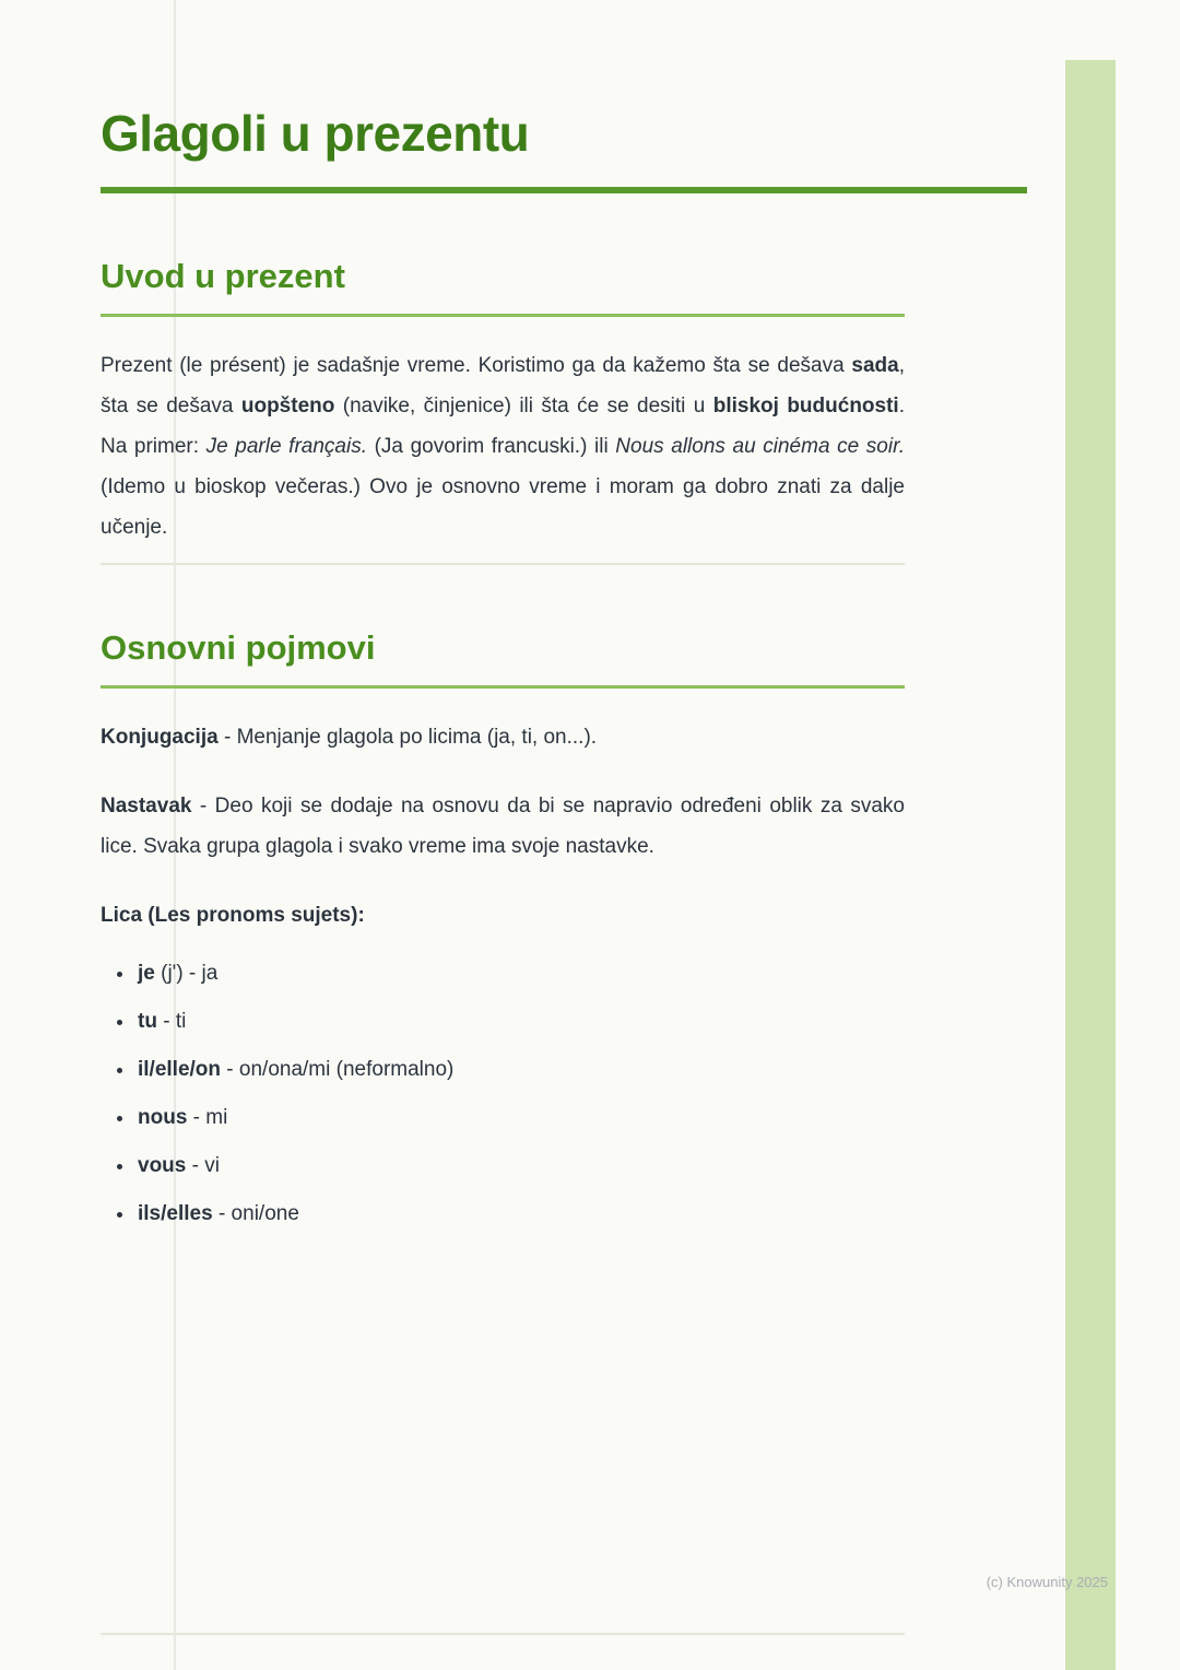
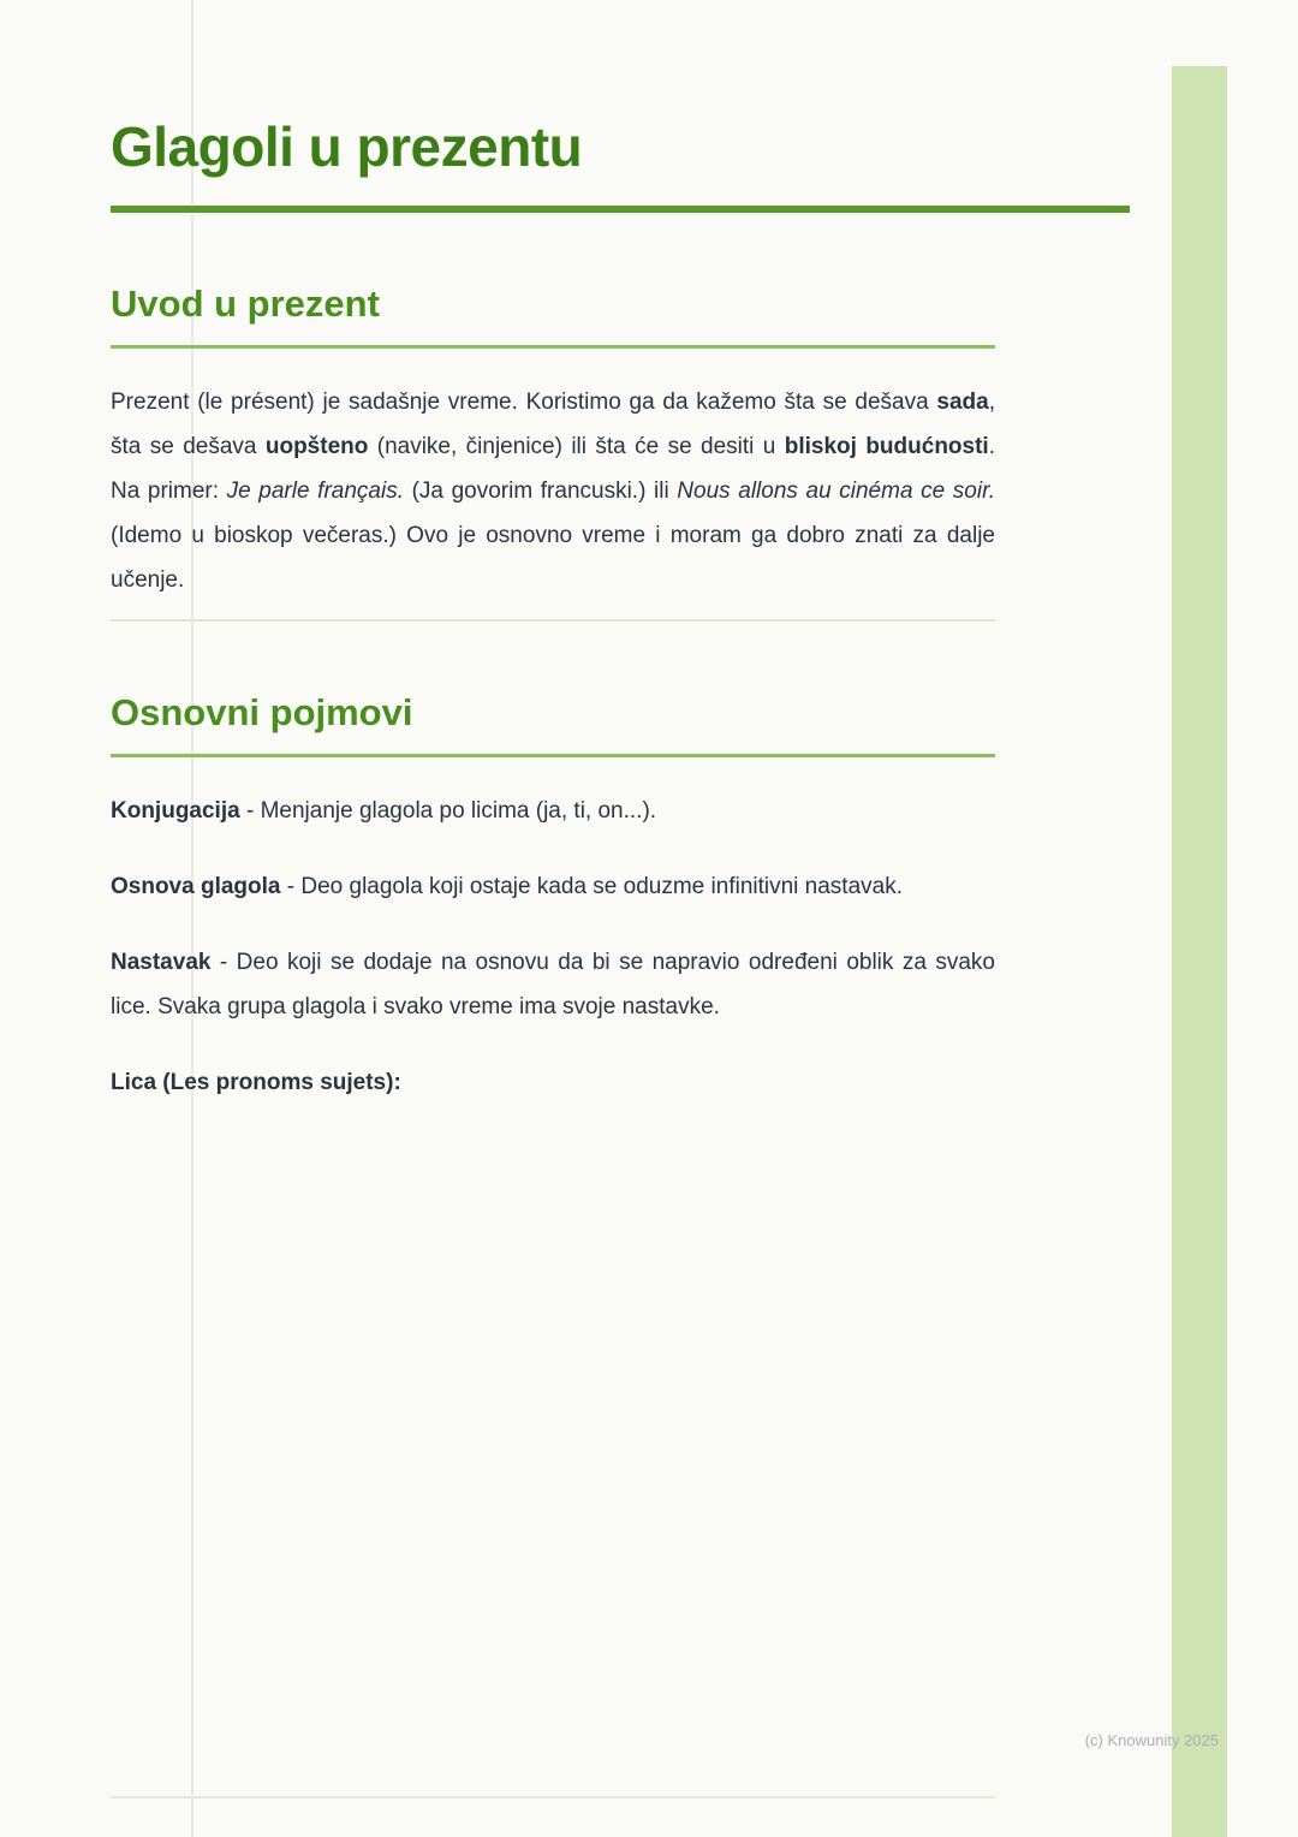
  Glagoli u prezentu
  Uvod u prezent
  Prezent (le présent) je sadašnje vreme. Koristimo ga da kažemo šta se dešava sada, šta se dešava uopšteno (navike, činjenice) ili šta će se desiti u bliskoj budućnosti. Na primer: Je parle français. (Ja govorim francuski.) ili Nous allons au cinéma ce soir. (Idemo u bioskop večeras.) Ovo je osnovno vreme i moram ga dobro znati za dalje učenje.
  Osnovni pojmovi
  Konjugacija - Menjanje glagola po licima (ja, ti, on...).
+ Osnova glagola - Deo glagola koji ostaje kada se oduzme infinitivni nastavak.
  Nastavak - Deo koji se dodaje na osnovu da bi se napravio određeni oblik za svako lice. Svaka grupa glagola i svako vreme ima svoje nastavke.
  Lica (Les pronoms sujets):
- je (j') - ja
- tu - ti
- il/elle/on - on/ona/mi (neformalno)
- nous - mi
- vous - vi
- ils/elles - oni/one
  (c) Knowunity 2025
